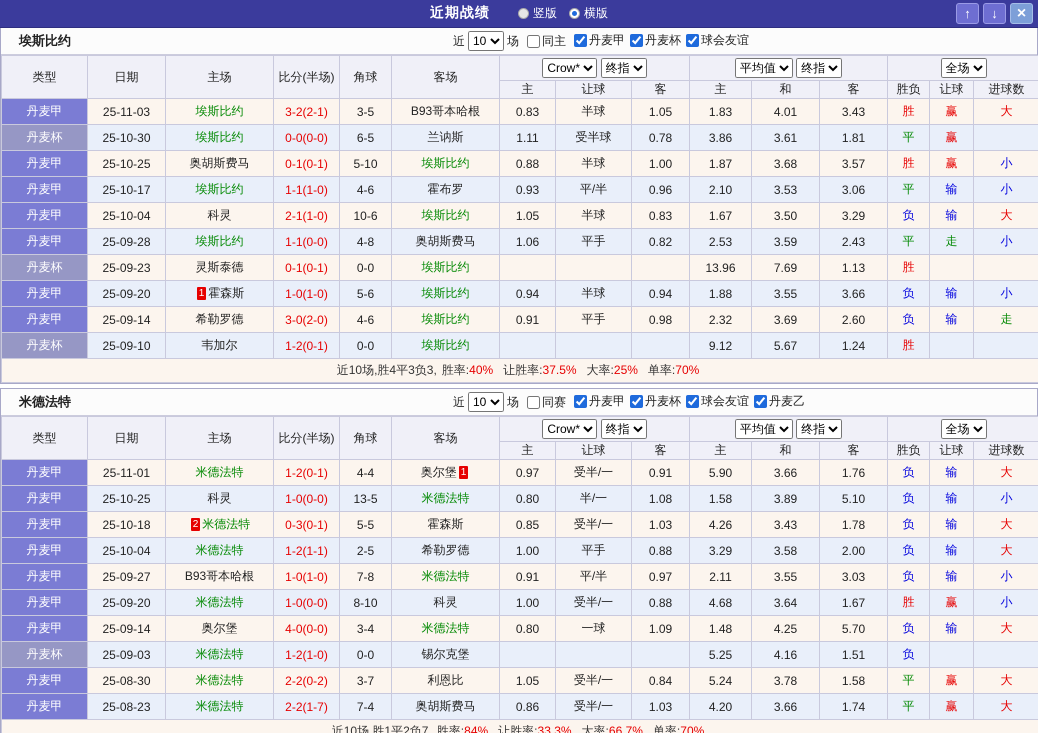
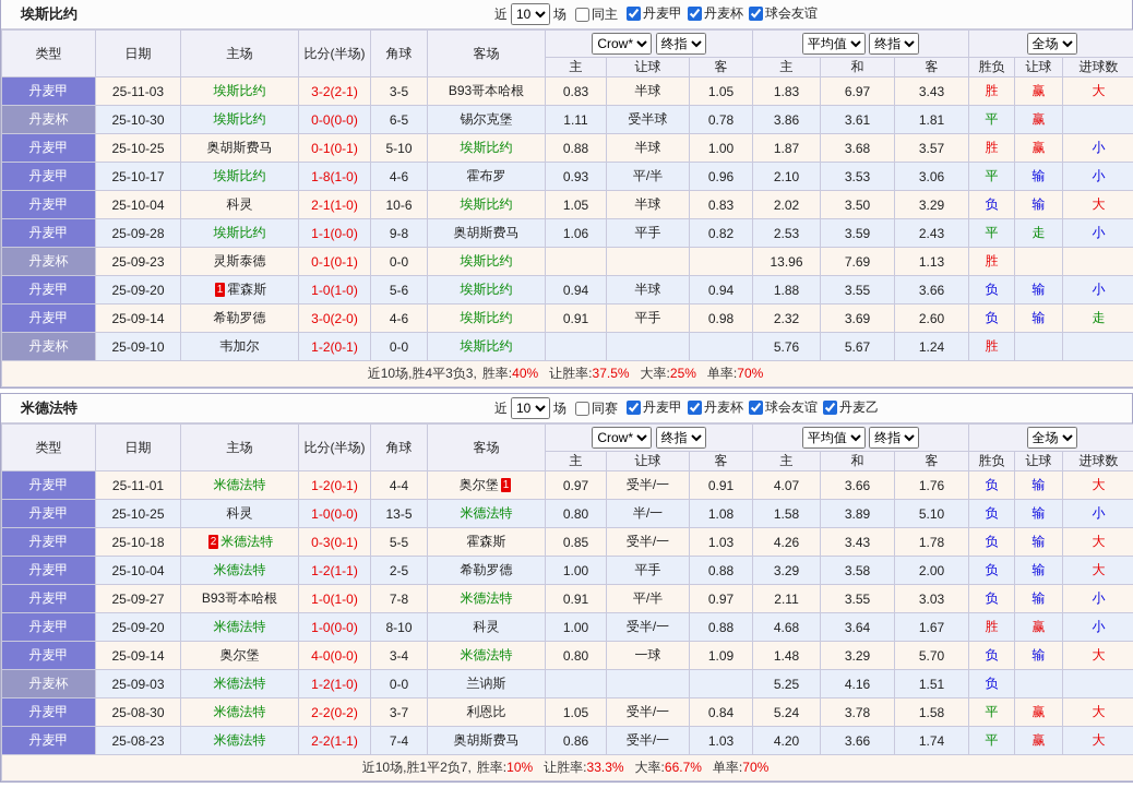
- 近期战绩
- 竖版
- 横版
- ↑
- ↓
- ×
  埃斯比约
  近
  10
  场
  同主
  丹麦甲
  丹麦杯
  球会友谊
  类型	日期	主场	比分(半场)	角球	客场	Crow* 终指	平均值 终指	全场
  主	让球	客	主	和	客	胜负	让球	进球数
- 丹麦甲	25-11-03	埃斯比约	3-2(2-1)	3-5	B93哥本哈根	0.83	半球	1.05	1.83	4.01	3.43	胜	赢	大
+ 丹麦甲	25-11-03	埃斯比约	3-2(2-1)	3-5	B93哥本哈根	0.83	半球	1.05	1.83	6.97	3.43	胜	赢	大
- 丹麦杯	25-10-30	埃斯比约	0-0(0-0)	6-5	兰讷斯	1.11	受半球	0.78	3.86	3.61	1.81	平	赢
+ 丹麦杯	25-10-30	埃斯比约	0-0(0-0)	6-5	锡尔克堡	1.11	受半球	0.78	3.86	3.61	1.81	平	赢
  丹麦甲	25-10-25	奥胡斯费马	0-1(0-1)	5-10	埃斯比约	0.88	半球	1.00	1.87	3.68	3.57	胜	赢	小
- 丹麦甲	25-10-17	埃斯比约	1-1(1-0)	4-6	霍布罗	0.93	平/半	0.96	2.10	3.53	3.06	平	输	小
+ 丹麦甲	25-10-17	埃斯比约	1-8(1-0)	4-6	霍布罗	0.93	平/半	0.96	2.10	3.53	3.06	平	输	小
- 丹麦甲	25-10-04	科灵	2-1(1-0)	10-6	埃斯比约	1.05	半球	0.83	1.67	3.50	3.29	负	输	大
+ 丹麦甲	25-10-04	科灵	2-1(1-0)	10-6	埃斯比约	1.05	半球	0.83	2.02	3.50	3.29	负	输	大
- 丹麦甲	25-09-28	埃斯比约	1-1(0-0)	4-8	奥胡斯费马	1.06	平手	0.82	2.53	3.59	2.43	平	走	小
+ 丹麦甲	25-09-28	埃斯比约	1-1(0-0)	9-8	奥胡斯费马	1.06	平手	0.82	2.53	3.59	2.43	平	走	小
  丹麦杯	25-09-23	灵斯泰德	0-1(0-1)	0-0	埃斯比约				13.96	7.69	1.13	胜
  丹麦甲	25-09-20	1 霍森斯	1-0(1-0)	5-6	埃斯比约	0.94	半球	0.94	1.88	3.55	3.66	负	输	小
  丹麦甲	25-09-14	希勒罗德	3-0(2-0)	4-6	埃斯比约	0.91	平手	0.98	2.32	3.69	2.60	负	输	走
- 丹麦杯	25-09-10	韦加尔	1-2(0-1)	0-0	埃斯比约				9.12	5.67	1.24	胜
+ 丹麦杯	25-09-10	韦加尔	1-2(0-1)	0-0	埃斯比约				5.76	5.67	1.24	胜
  近10场,胜4平3负3, 胜率:40% 让胜率:37.5% 大率:25% 单率:70%
  米德法特
  近
  10
  场
  同赛
  丹麦甲
  丹麦杯
  球会友谊
  丹麦乙
  类型	日期	主场	比分(半场)	角球	客场	Crow* 终指	平均值 终指	全场
  主	让球	客	主	和	客	胜负	让球	进球数
- 丹麦甲	25-11-01	米德法特	1-2(0-1)	4-4	奥尔堡 1	0.97	受半/一	0.91	5.90	3.66	1.76	负	输	大
+ 丹麦甲	25-11-01	米德法特	1-2(0-1)	4-4	奥尔堡 1	0.97	受半/一	0.91	4.07	3.66	1.76	负	输	大
  丹麦甲	25-10-25	科灵	1-0(0-0)	13-5	米德法特	0.80	半/一	1.08	1.58	3.89	5.10	负	输	小
  丹麦甲	25-10-18	2 米德法特	0-3(0-1)	5-5	霍森斯	0.85	受半/一	1.03	4.26	3.43	1.78	负	输	大
  丹麦甲	25-10-04	米德法特	1-2(1-1)	2-5	希勒罗德	1.00	平手	0.88	3.29	3.58	2.00	负	输	大
  丹麦甲	25-09-27	B93哥本哈根	1-0(1-0)	7-8	米德法特	0.91	平/半	0.97	2.11	3.55	3.03	负	输	小
  丹麦甲	25-09-20	米德法特	1-0(0-0)	8-10	科灵	1.00	受半/一	0.88	4.68	3.64	1.67	胜	赢	小
- 丹麦甲	25-09-14	奥尔堡	4-0(0-0)	3-4	米德法特	0.80	一球	1.09	1.48	4.25	5.70	负	输	大
+ 丹麦甲	25-09-14	奥尔堡	4-0(0-0)	3-4	米德法特	0.80	一球	1.09	1.48	3.29	5.70	负	输	大
- 丹麦杯	25-09-03	米德法特	1-2(1-0)	0-0	锡尔克堡				5.25	4.16	1.51	负
+ 丹麦杯	25-09-03	米德法特	1-2(1-0)	0-0	兰讷斯				5.25	4.16	1.51	负
  丹麦甲	25-08-30	米德法特	2-2(0-2)	3-7	利恩比	1.05	受半/一	0.84	5.24	3.78	1.58	平	赢	大
- 丹麦甲	25-08-23	米德法特	2-2(1-7)	7-4	奥胡斯费马	0.86	受半/一	1.03	4.20	3.66	1.74	平	赢	大
+ 丹麦甲	25-08-23	米德法特	2-2(1-1)	7-4	奥胡斯费马	0.86	受半/一	1.03	4.20	3.66	1.74	平	赢	大
- 近10场,胜1平2负7, 胜率:84% 让胜率:33.3% 大率:66.7% 单率:70%
+ 近10场,胜1平2负7, 胜率:10% 让胜率:33.3% 大率:66.7% 单率:70%
